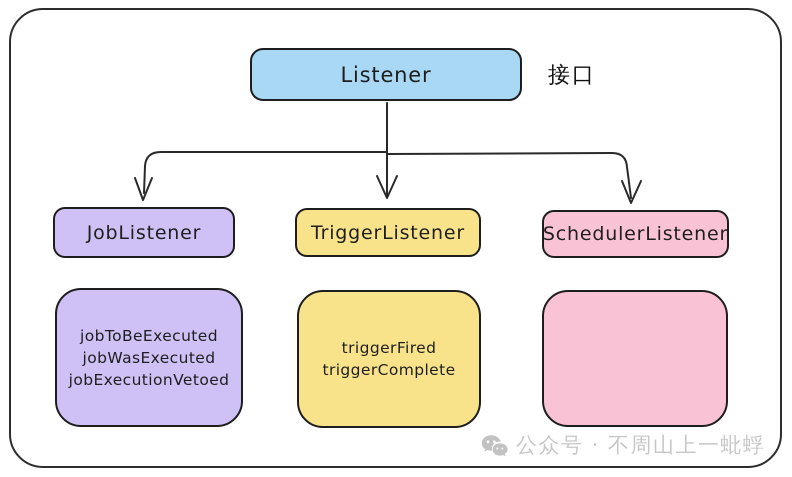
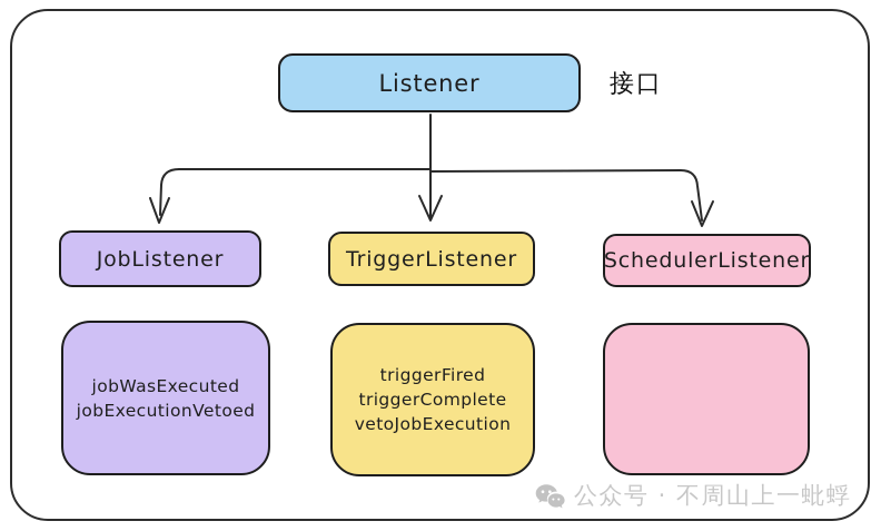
  Listener
  接口
  JobListener
  TriggerListener
  SchedulerListener
- jobToBeExecuted
  jobWasExecuted
  jobExecutionVetoed
  triggerFired
  triggerComplete
+ vetoJobExecution
  公众号 · 不周山上一蚍蜉
